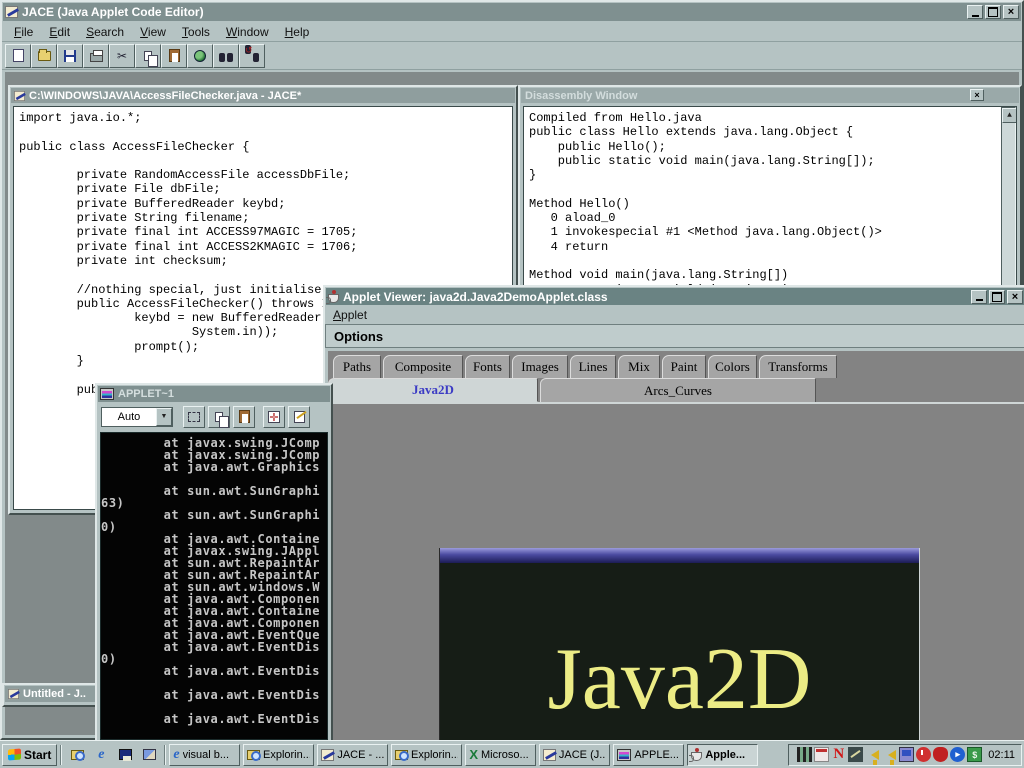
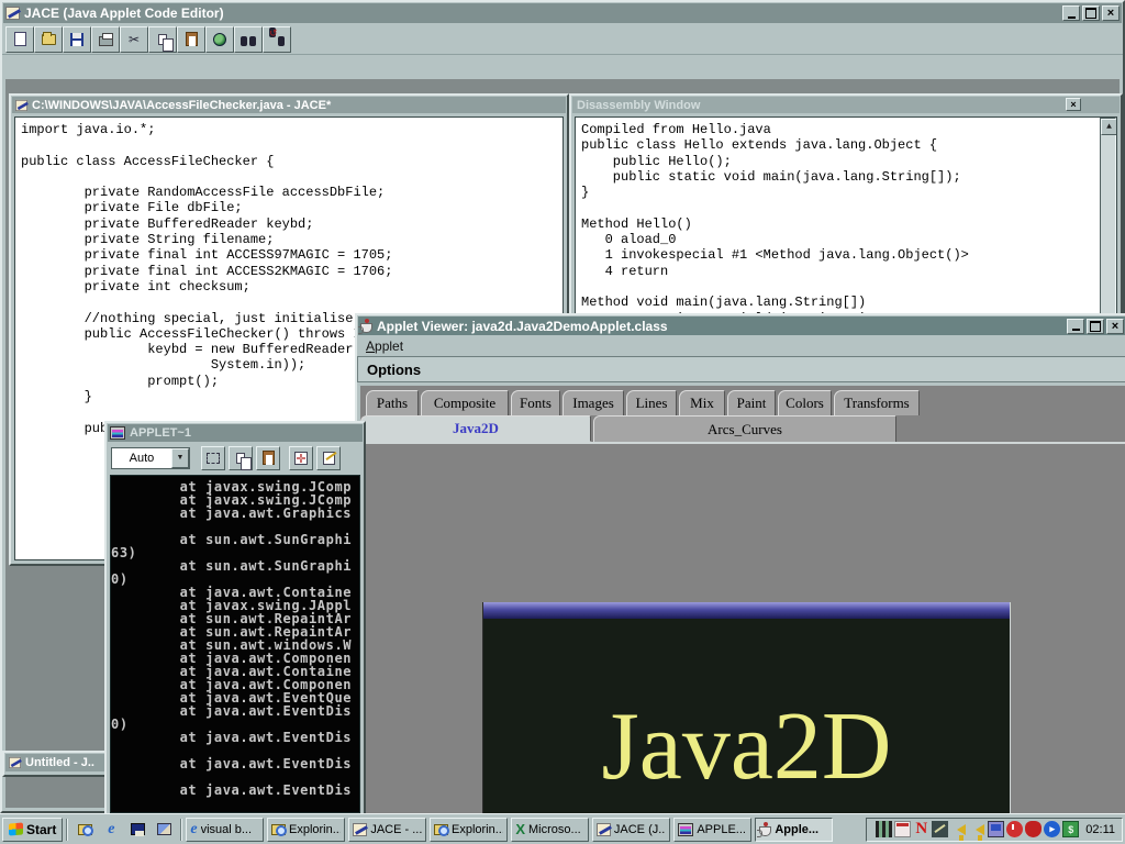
  JACE (Java Applet Code Editor)
  ×
- File
- Edit
- Search
- View
- Tools
- Window
- Help
  ✂
  C:\WINDOWS\JAVA\AccessFileChecker.java - JACE*
  import java.io.*;
  public class AccessFileChecker {
  private RandomAccessFile accessDbFile;
  private File dbFile;
  private BufferedReader keybd;
  private String filename;
  private final int ACCESS97MAGIC = 1705;
  private final int ACCESS2KMAGIC = 1706;
  private int checksum;
  //nothing special, just initialise
  public AccessFileChecker() throws
  keybd = new BufferedReader
  System.in));
  prompt();
  }
  Disassembly Window
  ×
  Compiled from Hello.java
  public class Hello extends java.lang.Object {
  public Hello();
  public static void main(java.lang.String[]);
  }
  Method Hello()
  0 aload_0
  1 invokespecial #1 <Method java.lang.Object()>
  4 return
  Method void main(java.lang.String[])
  ▲
  Applet Viewer: java2d.Java2DemoApplet.class
  ×
  Applet
  Options
  Paths
  Composite
  Fonts
  Images
  Lines
  Mix
  Paint
  Colors
  Transforms
  Java2D
  Arcs_Curves
  Java2D
  APPLET~1
  Auto
  at javax.swing.JComp
  at javax.swing.JComp
  at java.awt.Graphics
  at sun.awt.SunGraphi
  63)
  at sun.awt.SunGraphi
  0)
  at java.awt.Containe
  at javax.swing.JAppl
  at sun.awt.RepaintAr
  at sun.awt.RepaintAr
  at sun.awt.windows.W
  at java.awt.Componen
  at java.awt.Containe
  at java.awt.Componen
  at java.awt.EventQue
  at java.awt.EventDis
  0)
  at java.awt.EventDis
  at java.awt.EventDis
  at java.awt.EventDis
  Untitled - J..
  Start
  e
  e
  visual b...
  Explorin..
  JACE - ...
  Explorin..
  X
  Microso...
  JACE (J..
  APPLE...
  Apple...
  N
  ▸
  $
  02:11
